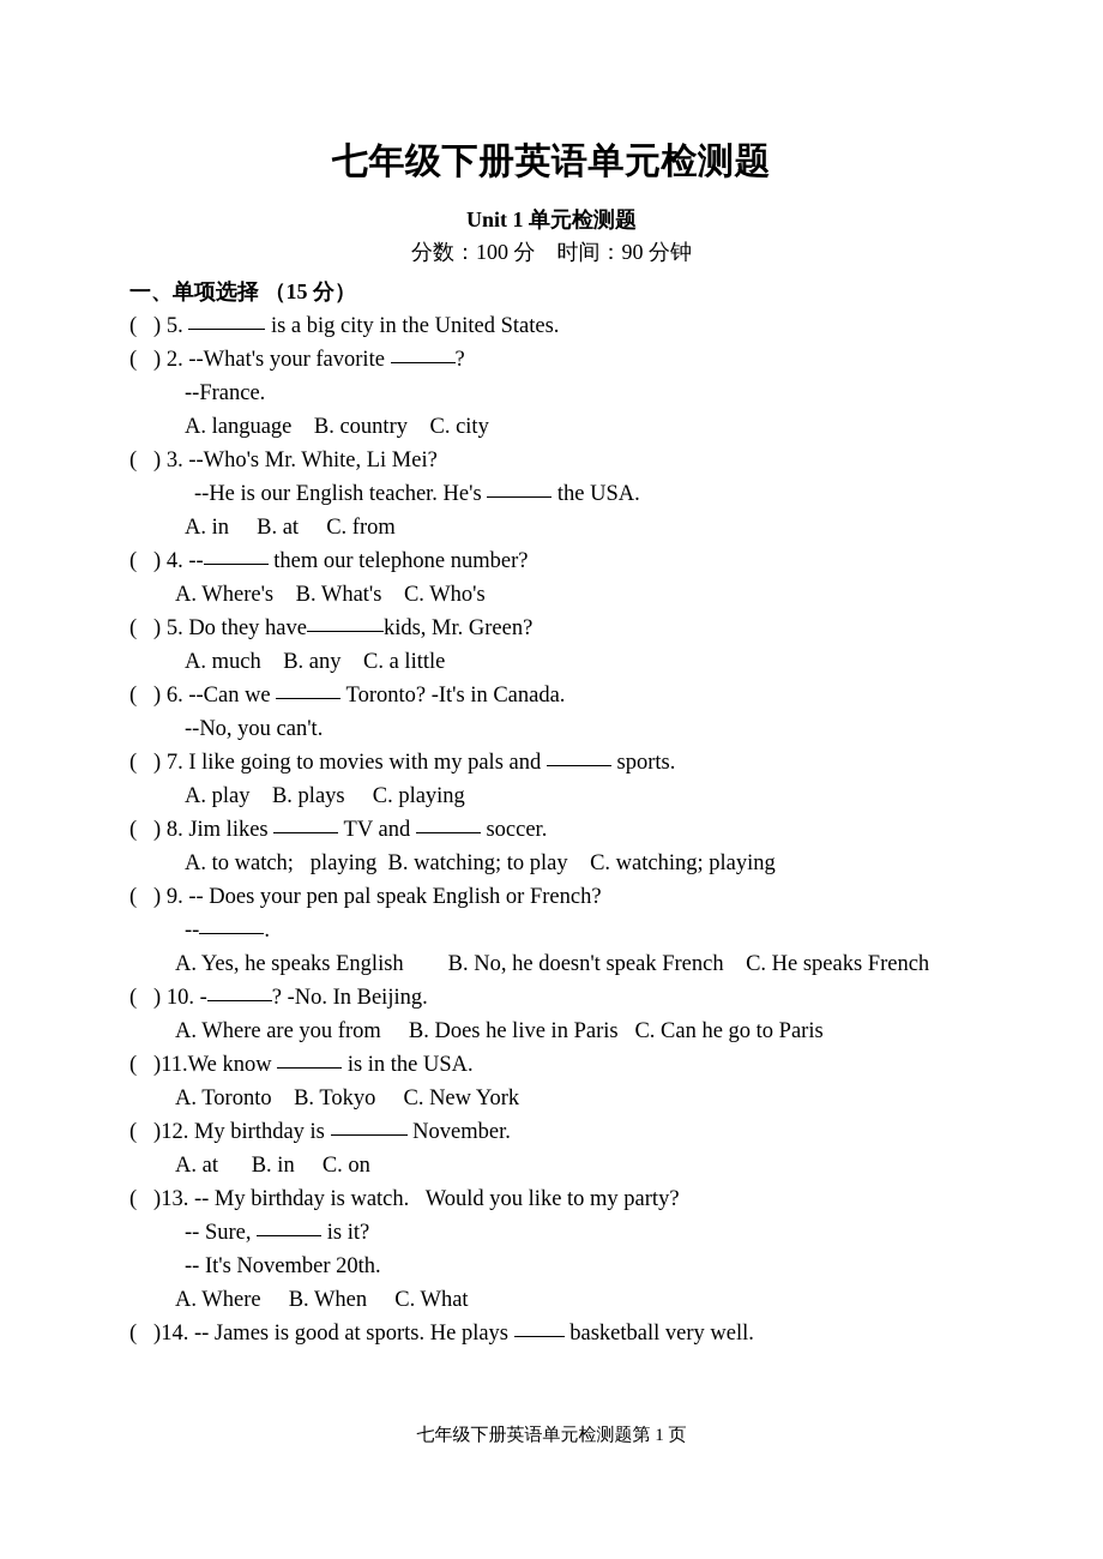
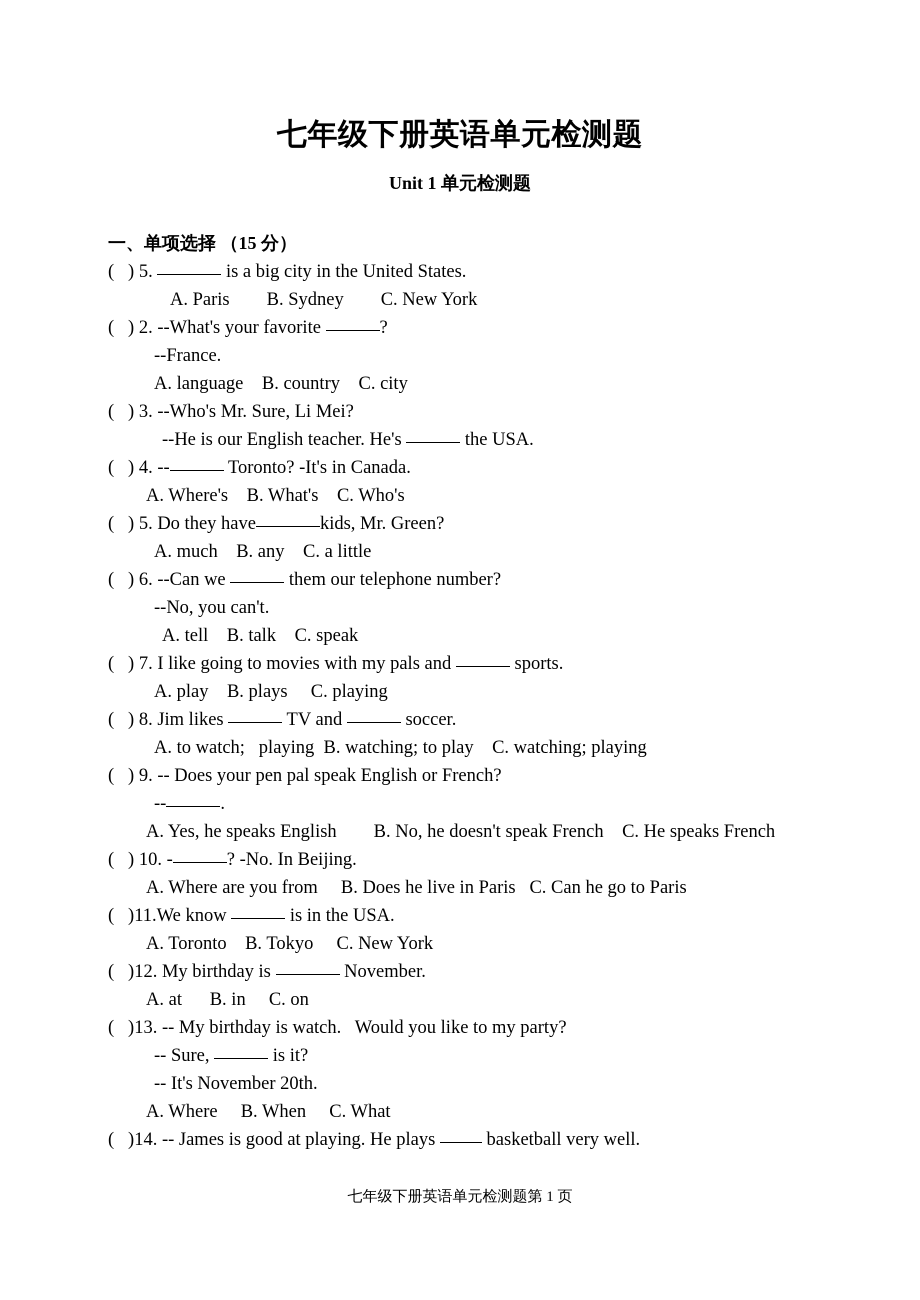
  七年级下册英语单元检测题
  Unit 1 单元检测题
- 分数：100 分 时间：90 分钟
  一、单项选择 （15 分）
  ( ) 5. is a big city in the United States.
+ A. Paris B. Sydney C. New York
  ( ) 2. --What's your favorite ?
  --France.
  A. language B. country C. city
- ( ) 3. --Who's Mr. White, Li Mei?
+ ( ) 3. --Who's Mr. Sure, Li Mei?
  --He is our English teacher. He's the USA.
- A. in B. at C. from
- ( ) 4. -- them our telephone number?
+ ( ) 4. -- Toronto? -It's in Canada.
  A. Where's B. What's C. Who's
  ( ) 5. Do they have kids, Mr. Green?
  A. much B. any C. a little
- ( ) 6. --Can we Toronto? -It's in Canada.
+ ( ) 6. --Can we them our telephone number?
  --No, you can't.
+ A. tell B. talk C. speak
  ( ) 7. I like going to movies with my pals and sports.
  A. play B. plays C. playing
  ( ) 8. Jim likes TV and soccer.
  A. to watch; playing B. watching; to play C. watching; playing
  ( ) 9. -- Does your pen pal speak English or French?
  -- .
  A. Yes, he speaks English B. No, he doesn't speak French C. He speaks French
  ( ) 10. - ? -No. In Beijing.
  A. Where are you from B. Does he live in Paris C. Can he go to Paris
  ( )11.We know is in the USA.
  A. Toronto B. Tokyo C. New York
  ( )12. My birthday is November.
  A. at B. in C. on
  ( )13. -- My birthday is watch. Would you like to my party?
  -- Sure, is it?
  -- It's November 20th.
  A. Where B. When C. What
- ( )14. -- James is good at sports. He plays basketball very well.
+ ( )14. -- James is good at playing. He plays basketball very well.
  七年级下册英语单元检测题第 1 页
